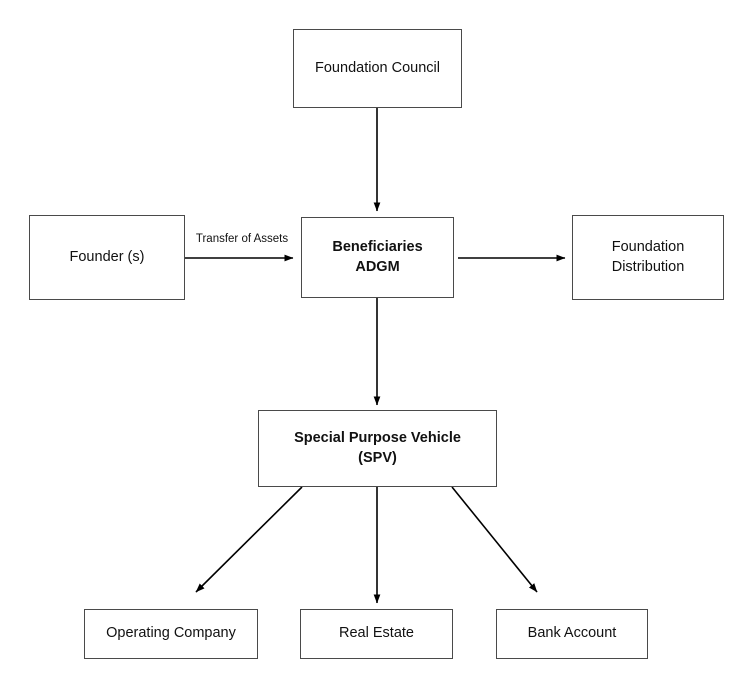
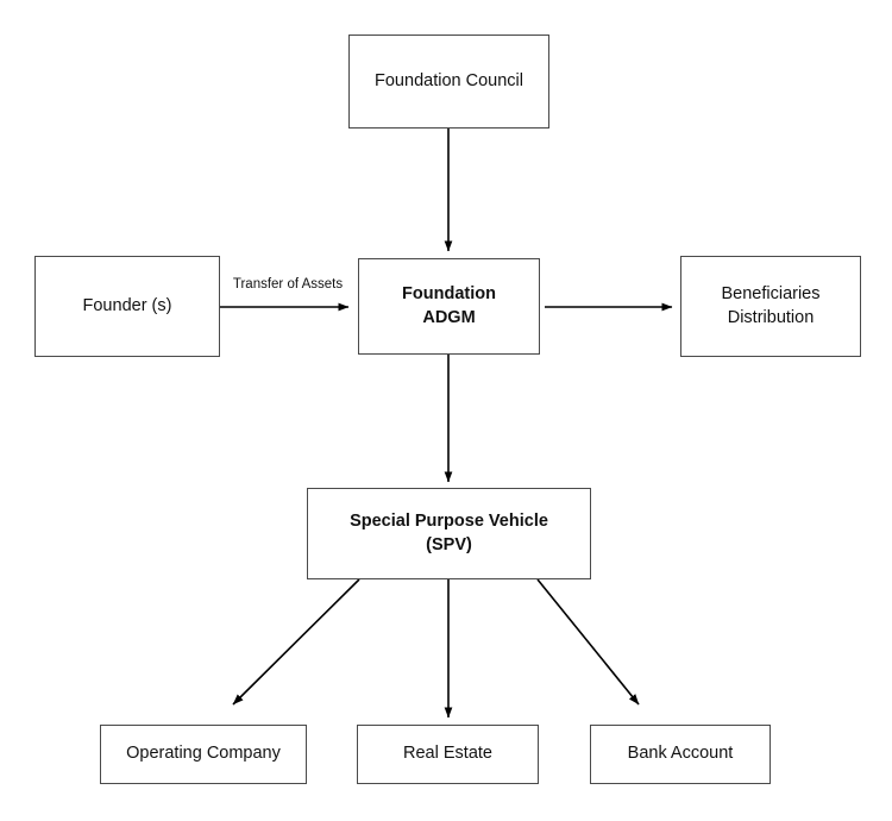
  Foundation Council
  Founder (s)
  Transfer of Assets
- Beneficiaries
+ Foundation
  ADGM
- Foundation
+ Beneficiaries
  Distribution
  Special Purpose Vehicle
  (SPV)
  Operating Company
  Real Estate
  Bank Account
